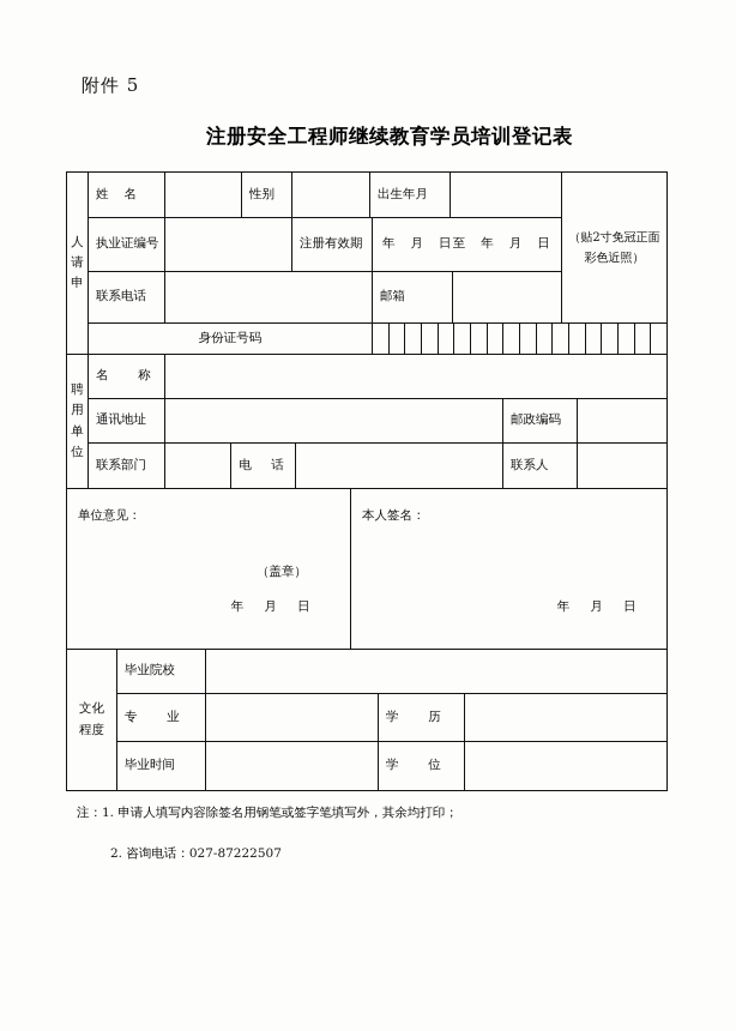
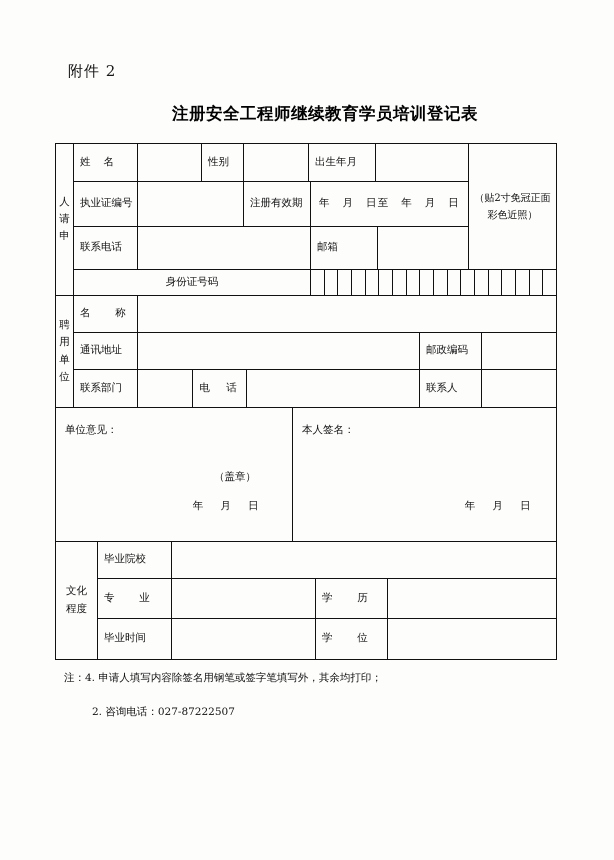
- 附件 5
+ 附件 2
  注册安全工程师继续教育学员培训登记表
  人
  请
  申
  姓 名
  性别
  出生年月
  执业证编号
  注册有效期
  年 月 日至 年 月 日
  联系电话
  邮箱
  （贴2寸免冠正面彩色近照）
  身份证号码
  聘
  用
  单
  位
  名 称
  通讯地址
  邮政编码
  联系部门
  电 话
  联系人
  单位意见：
  （盖章）
  年 月 日
  本人签名：
  年 月 日
  文化
  程度
  毕业院校
  专 业
  学 历
  毕业时间
  学 位
- 注：1. 申请人填写内容除签名用钢笔或签字笔填写外，其余均打印；
+ 注：4. 申请人填写内容除签名用钢笔或签字笔填写外，其余均打印；
  2. 咨询电话：027-87222507
